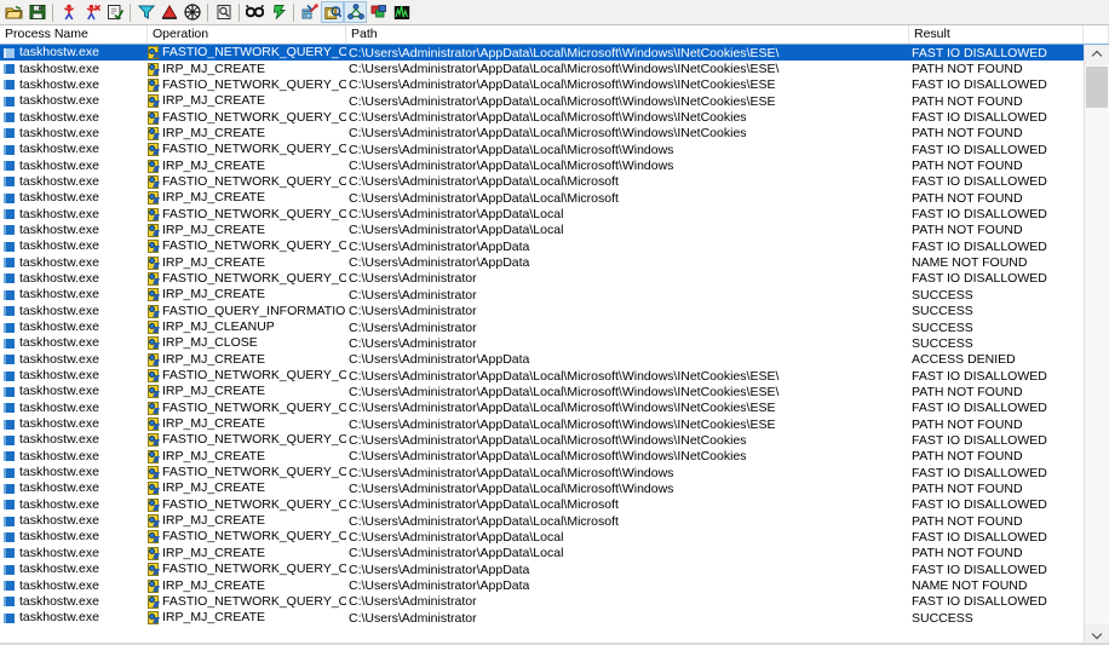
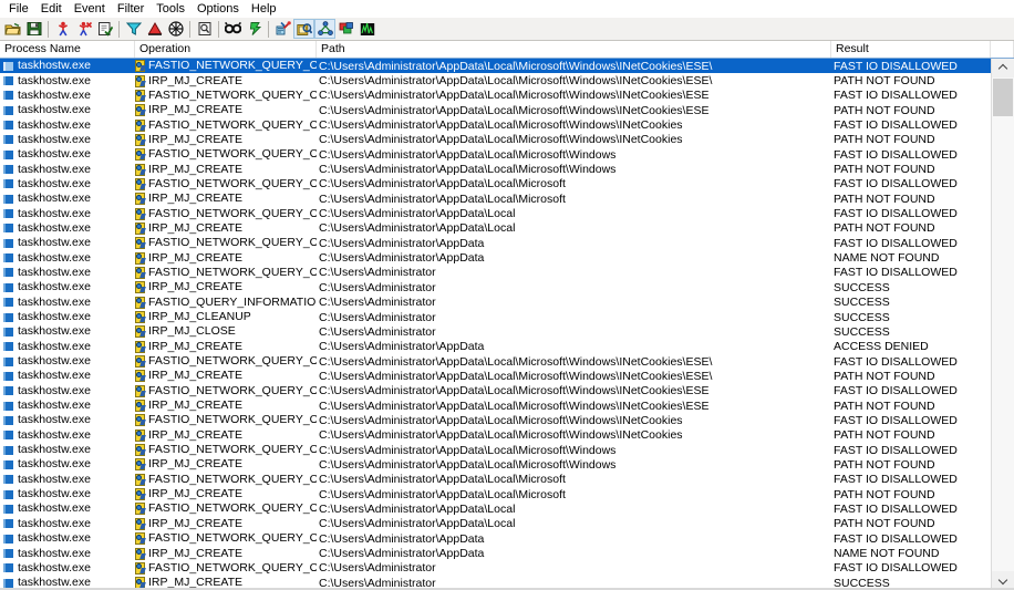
+ File
+ Edit
+ Event
+ Filter
+ Tools
+ Options
+ Help
  Process Name
  Operation
  Path
  Result
  taskhostw.exe
  FASTIO_NETWORK_QUERY_O
  C:\Users\Administrator\AppData\Local\Microsoft\Windows\INetCookies\ESE\
  FAST IO DISALLOWED
  taskhostw.exe
  IRP_MJ_CREATE
  C:\Users\Administrator\AppData\Local\Microsoft\Windows\INetCookies\ESE\
  PATH NOT FOUND
  taskhostw.exe
  FASTIO_NETWORK_QUERY_O
  C:\Users\Administrator\AppData\Local\Microsoft\Windows\INetCookies\ESE
  FAST IO DISALLOWED
  taskhostw.exe
  IRP_MJ_CREATE
  C:\Users\Administrator\AppData\Local\Microsoft\Windows\INetCookies\ESE
  PATH NOT FOUND
  taskhostw.exe
  FASTIO_NETWORK_QUERY_O
  C:\Users\Administrator\AppData\Local\Microsoft\Windows\INetCookies
  FAST IO DISALLOWED
  taskhostw.exe
  IRP_MJ_CREATE
  C:\Users\Administrator\AppData\Local\Microsoft\Windows\INetCookies
  PATH NOT FOUND
  taskhostw.exe
  FASTIO_NETWORK_QUERY_O
  C:\Users\Administrator\AppData\Local\Microsoft\Windows
  FAST IO DISALLOWED
  taskhostw.exe
  IRP_MJ_CREATE
  C:\Users\Administrator\AppData\Local\Microsoft\Windows
  PATH NOT FOUND
  taskhostw.exe
  FASTIO_NETWORK_QUERY_O
  C:\Users\Administrator\AppData\Local\Microsoft
  FAST IO DISALLOWED
  taskhostw.exe
  IRP_MJ_CREATE
  C:\Users\Administrator\AppData\Local\Microsoft
  PATH NOT FOUND
  taskhostw.exe
  FASTIO_NETWORK_QUERY_O
  C:\Users\Administrator\AppData\Local
  FAST IO DISALLOWED
  taskhostw.exe
  IRP_MJ_CREATE
  C:\Users\Administrator\AppData\Local
  PATH NOT FOUND
  taskhostw.exe
  FASTIO_NETWORK_QUERY_O
  C:\Users\Administrator\AppData
  FAST IO DISALLOWED
  taskhostw.exe
  IRP_MJ_CREATE
  C:\Users\Administrator\AppData
  NAME NOT FOUND
  taskhostw.exe
  FASTIO_NETWORK_QUERY_O
  C:\Users\Administrator
  FAST IO DISALLOWED
  taskhostw.exe
  IRP_MJ_CREATE
  C:\Users\Administrator
  SUCCESS
  taskhostw.exe
  FASTIO_QUERY_INFORMATIO
  C:\Users\Administrator
  SUCCESS
  taskhostw.exe
  IRP_MJ_CLEANUP
  C:\Users\Administrator
  SUCCESS
  taskhostw.exe
  IRP_MJ_CLOSE
  C:\Users\Administrator
  SUCCESS
  taskhostw.exe
  IRP_MJ_CREATE
  C:\Users\Administrator\AppData
  ACCESS DENIED
  taskhostw.exe
  FASTIO_NETWORK_QUERY_O
  C:\Users\Administrator\AppData\Local\Microsoft\Windows\INetCookies\ESE\
  FAST IO DISALLOWED
  taskhostw.exe
  IRP_MJ_CREATE
  C:\Users\Administrator\AppData\Local\Microsoft\Windows\INetCookies\ESE\
  PATH NOT FOUND
  taskhostw.exe
  FASTIO_NETWORK_QUERY_O
  C:\Users\Administrator\AppData\Local\Microsoft\Windows\INetCookies\ESE
  FAST IO DISALLOWED
  taskhostw.exe
  IRP_MJ_CREATE
  C:\Users\Administrator\AppData\Local\Microsoft\Windows\INetCookies\ESE
  PATH NOT FOUND
  taskhostw.exe
  FASTIO_NETWORK_QUERY_O
  C:\Users\Administrator\AppData\Local\Microsoft\Windows\INetCookies
  FAST IO DISALLOWED
  taskhostw.exe
  IRP_MJ_CREATE
  C:\Users\Administrator\AppData\Local\Microsoft\Windows\INetCookies
  PATH NOT FOUND
  taskhostw.exe
  FASTIO_NETWORK_QUERY_O
  C:\Users\Administrator\AppData\Local\Microsoft\Windows
  FAST IO DISALLOWED
  taskhostw.exe
  IRP_MJ_CREATE
  C:\Users\Administrator\AppData\Local\Microsoft\Windows
  PATH NOT FOUND
  taskhostw.exe
  FASTIO_NETWORK_QUERY_O
  C:\Users\Administrator\AppData\Local\Microsoft
  FAST IO DISALLOWED
  taskhostw.exe
  IRP_MJ_CREATE
  C:\Users\Administrator\AppData\Local\Microsoft
  PATH NOT FOUND
  taskhostw.exe
  FASTIO_NETWORK_QUERY_O
  C:\Users\Administrator\AppData\Local
  FAST IO DISALLOWED
  taskhostw.exe
  IRP_MJ_CREATE
  C:\Users\Administrator\AppData\Local
  PATH NOT FOUND
  taskhostw.exe
  FASTIO_NETWORK_QUERY_O
  C:\Users\Administrator\AppData
  FAST IO DISALLOWED
  taskhostw.exe
  IRP_MJ_CREATE
  C:\Users\Administrator\AppData
  NAME NOT FOUND
  taskhostw.exe
  FASTIO_NETWORK_QUERY_O
  C:\Users\Administrator
  FAST IO DISALLOWED
  taskhostw.exe
  IRP_MJ_CREATE
  C:\Users\Administrator
  SUCCESS
